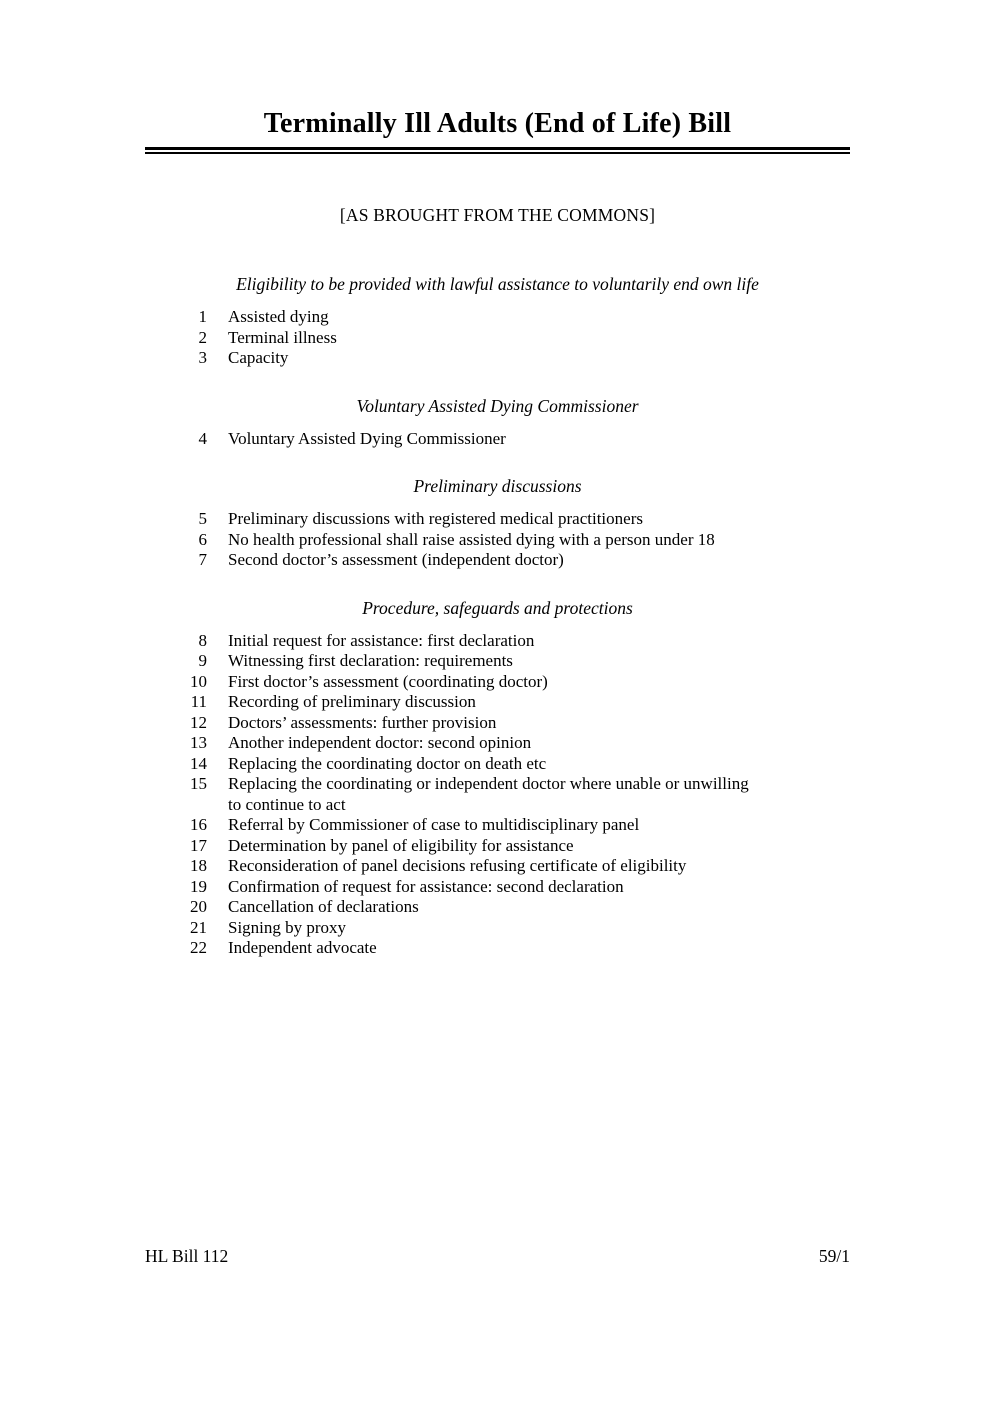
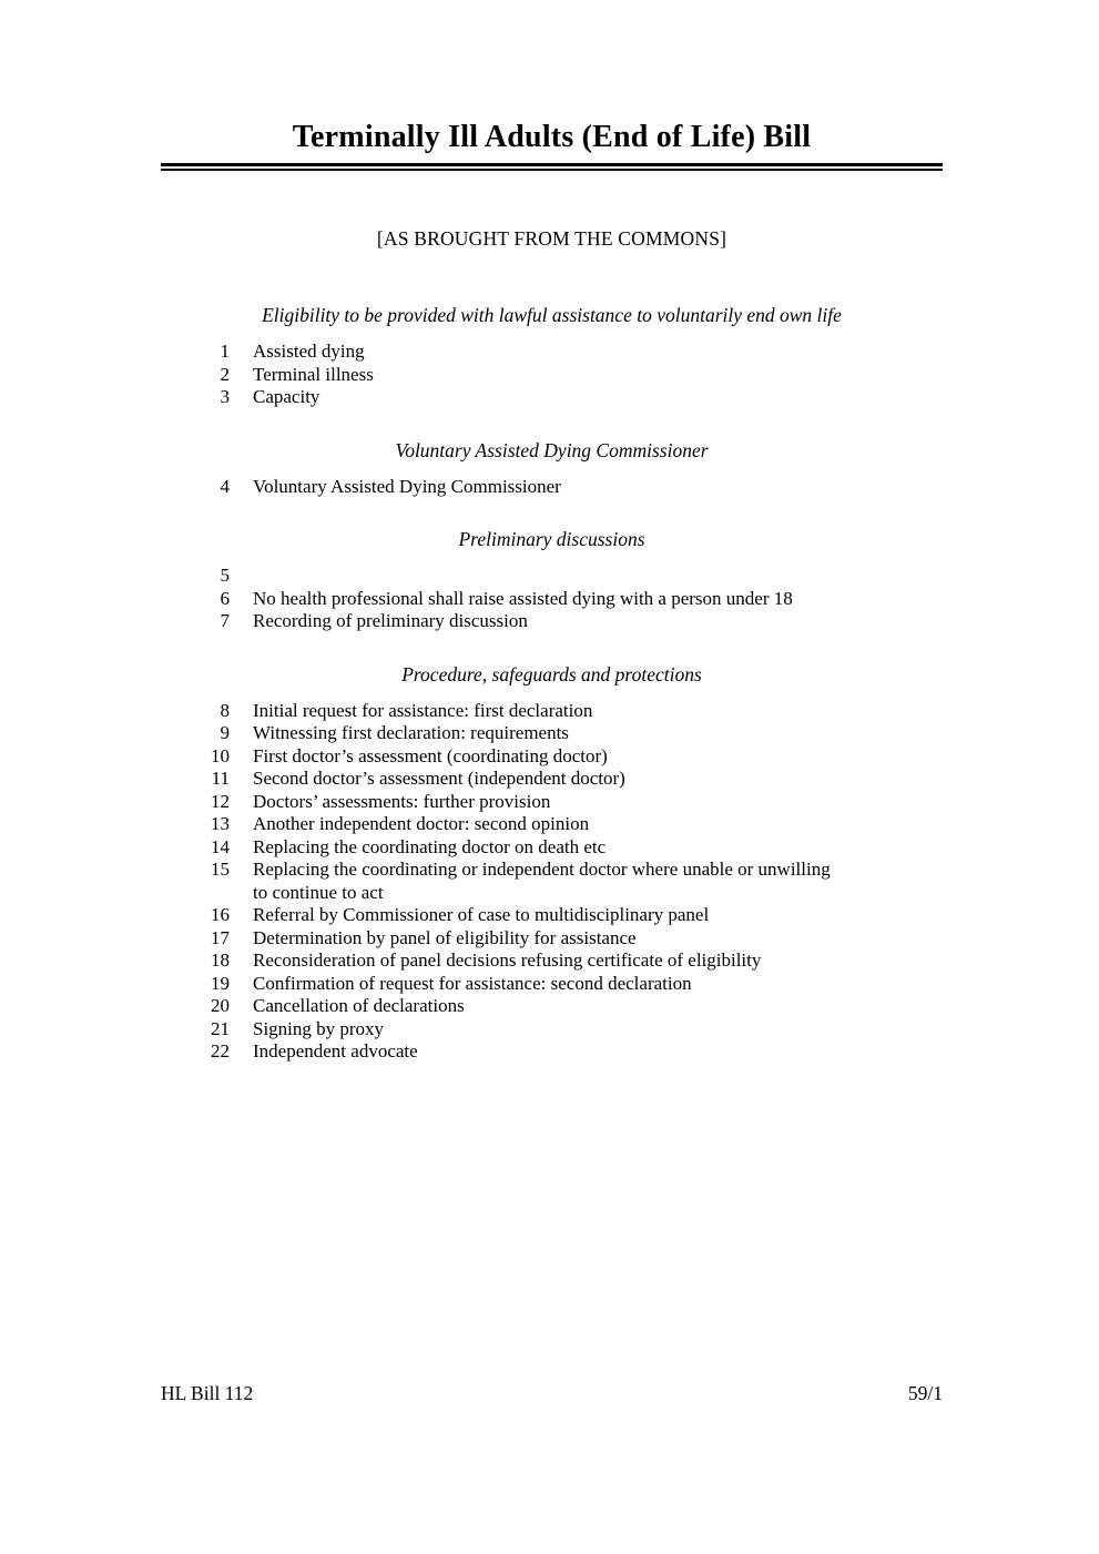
  Terminally Ill Adults (End of Life) Bill
  [AS BROUGHT FROM THE COMMONS]
  Eligibility to be provided with lawful assistance to voluntarily end own life
  1
  Assisted dying
  2
  Terminal illness
  3
  Capacity
  Voluntary Assisted Dying Commissioner
  4
  Voluntary Assisted Dying Commissioner
  Preliminary discussions
  5
- Preliminary discussions with registered medical practitioners
  6
  No health professional shall raise assisted dying with a person under 18
  7
- Second doctor’s assessment (independent doctor)
+ Recording of preliminary discussion
  Procedure, safeguards and protections
  8
  Initial request for assistance: first declaration
  9
  Witnessing first declaration: requirements
  10
  First doctor’s assessment (coordinating doctor)
  11
- Recording of preliminary discussion
+ Second doctor’s assessment (independent doctor)
  12
  Doctors’ assessments: further provision
  13
  Another independent doctor: second opinion
  14
  Replacing the coordinating doctor on death etc
  15
  Replacing the coordinating or independent doctor where unable or unwilling
  to continue to act
  16
  Referral by Commissioner of case to multidisciplinary panel
  17
  Determination by panel of eligibility for assistance
  18
  Reconsideration of panel decisions refusing certificate of eligibility
  19
  Confirmation of request for assistance: second declaration
  20
  Cancellation of declarations
  21
  Signing by proxy
  22
  Independent advocate
  HL Bill 112
  59/1
